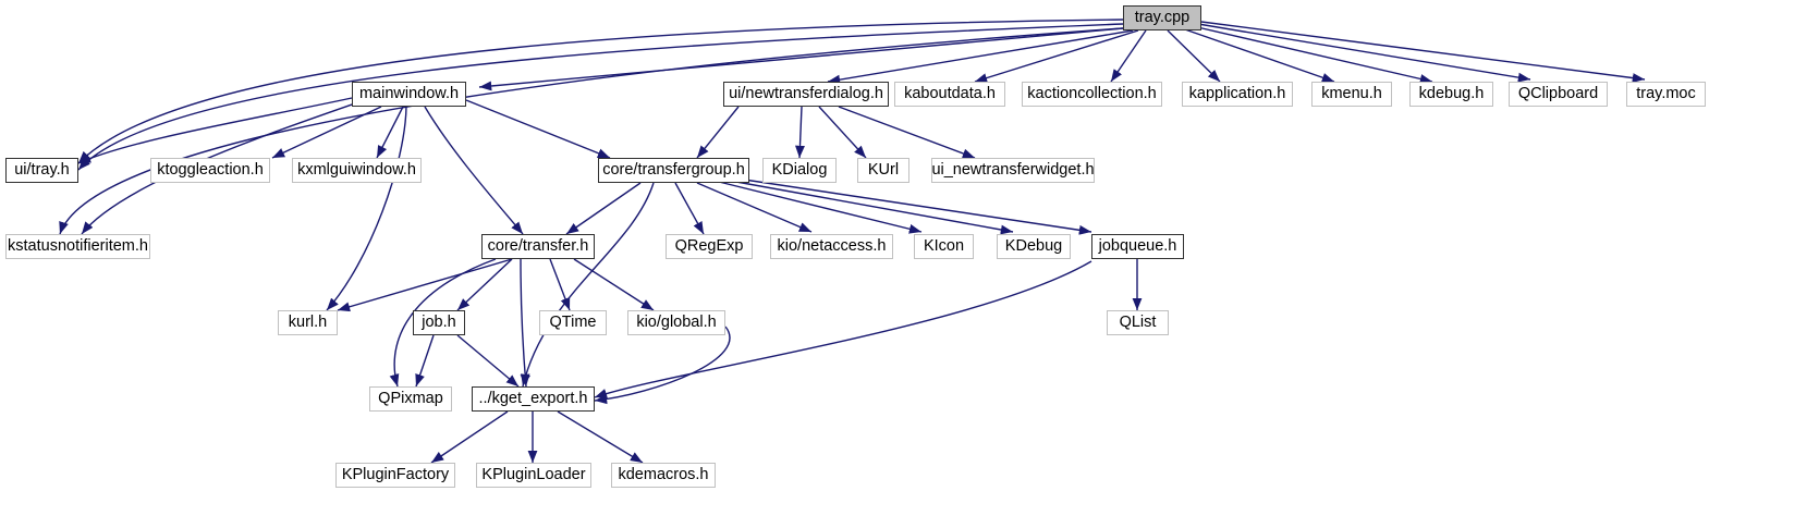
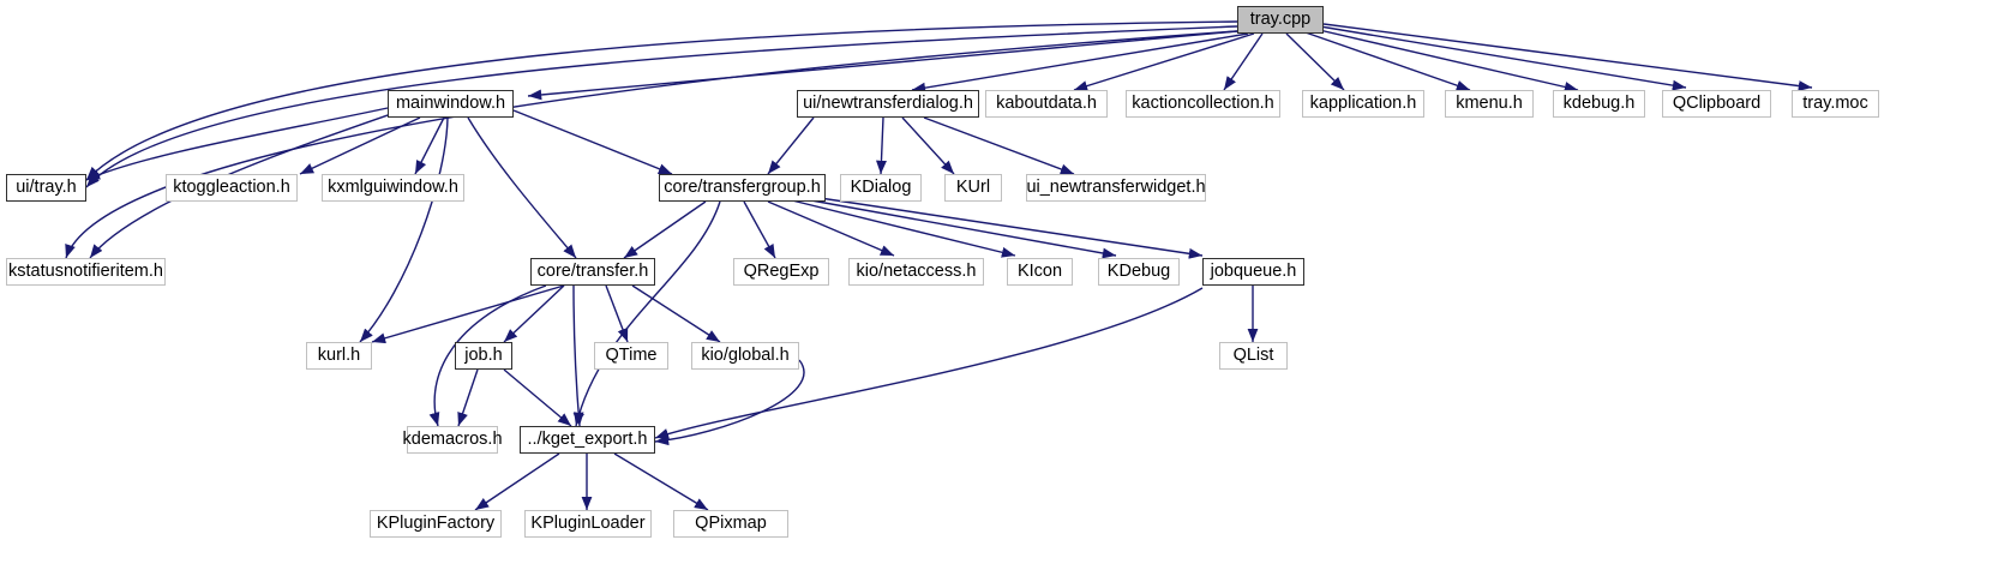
  tray.cpp
  mainwindow.h
  ui/newtransferdialog.h
  kaboutdata.h
  kactioncollection.h
  kapplication.h
  kmenu.h
  kdebug.h
  QClipboard
  tray.moc
  ui/tray.h
  ktoggleaction.h
  kxmlguiwindow.h
  core/transfergroup.h
  KDialog
  KUrl
  ui_newtransferwidget.h
  kstatusnotifieritem.h
  core/transfer.h
  QRegExp
  kio/netaccess.h
  KIcon
  KDebug
  jobqueue.h
  kurl.h
  job.h
  QTime
  kio/global.h
  QList
- QPixmap
+ kdemacros.h
  ../kget_export.h
  KPluginFactory
  KPluginLoader
- kdemacros.h
+ QPixmap
